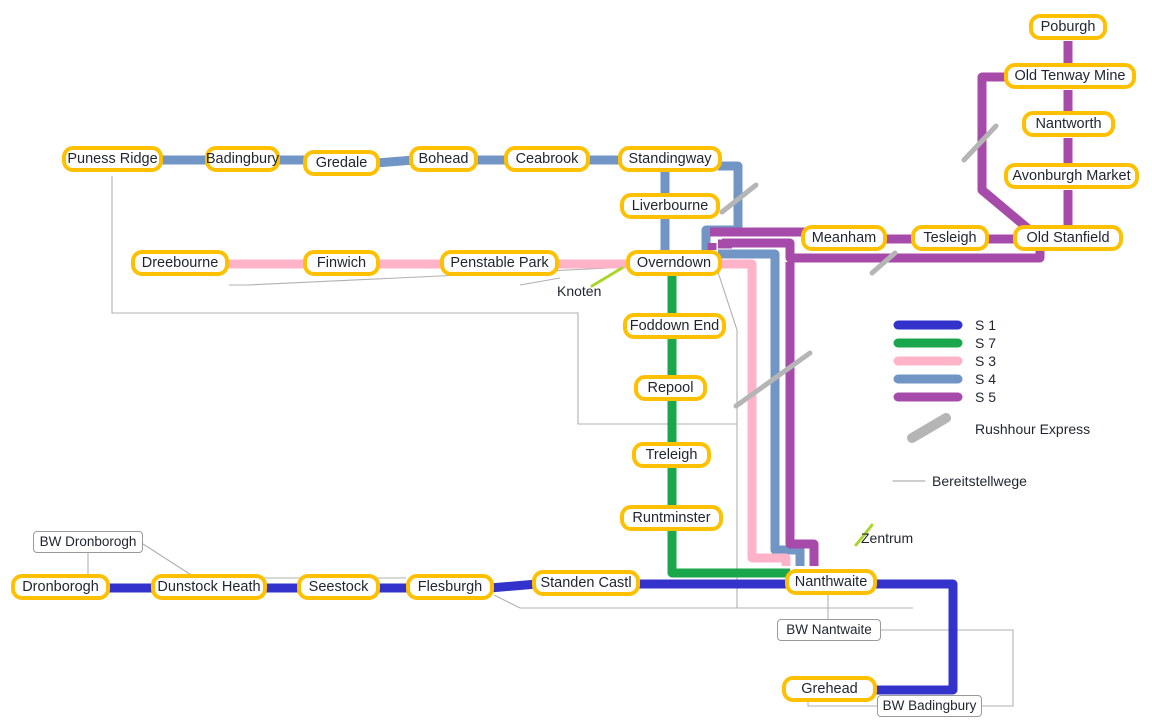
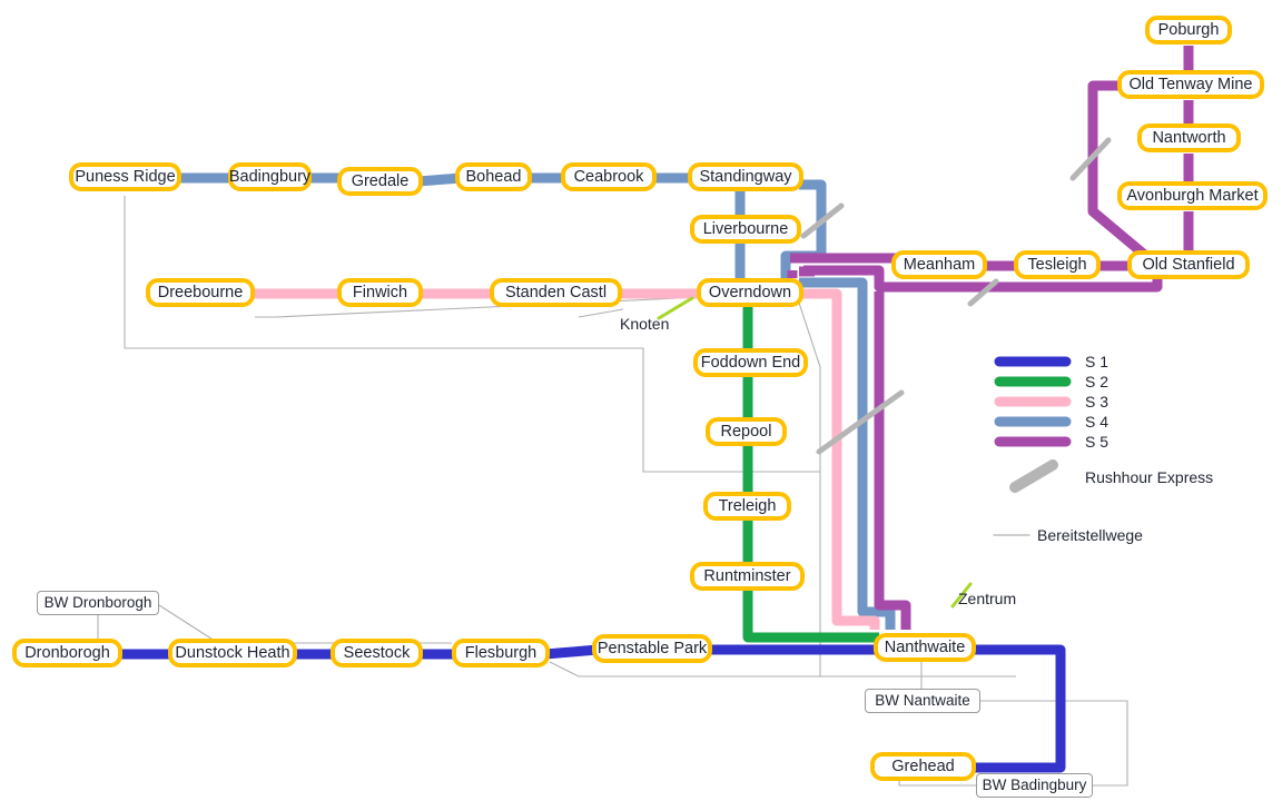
  Puness Ridge
  Badingbury
  Gredale
  Bohead
  Ceabrook
  Standingway
  Liverbourne
  Overndown
  Dreebourne
  Finwich
- Penstable Park
+ Standen Castl
  Foddown End
  Repool
  Treleigh
  Runtminster
  Meanham
  Tesleigh
  Old Stanfield
  Poburgh
  Old Tenway Mine
  Nantworth
  Avonburgh Market
  Nanthwaite
  Dronborogh
  Dunstock Heath
  Seestock
  Flesburgh
- Standen Castl
+ Penstable Park
  Grehead
  BW Dronborogh
  BW Nantwaite
  BW Badingbury
  Knoten
  Zentrum
  S 1
- S 7
+ S 2
  S 3
  S 4
  S 5
  Rushhour Express
  Bereitstellwege
